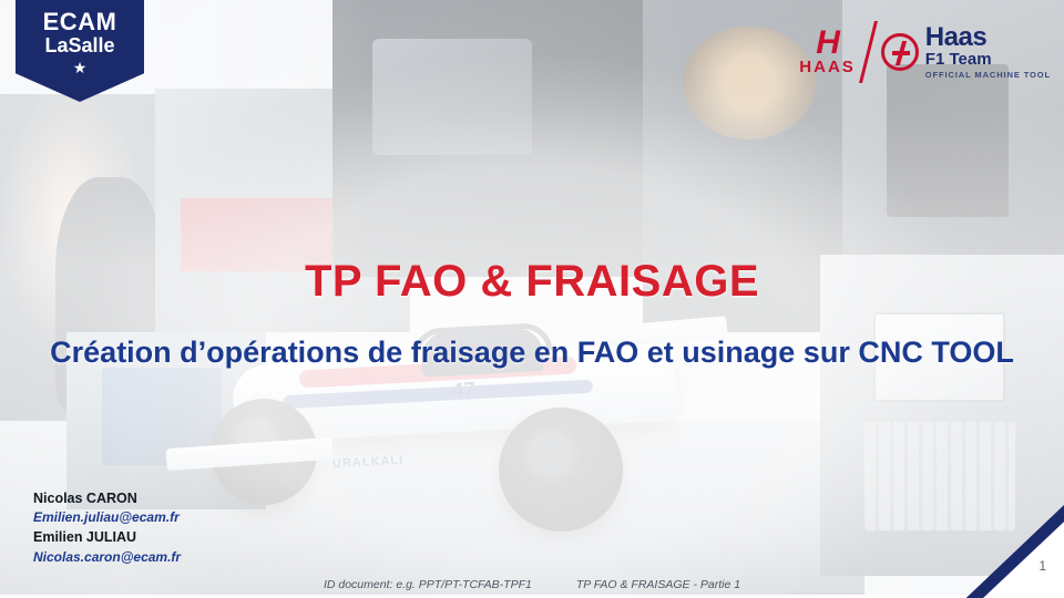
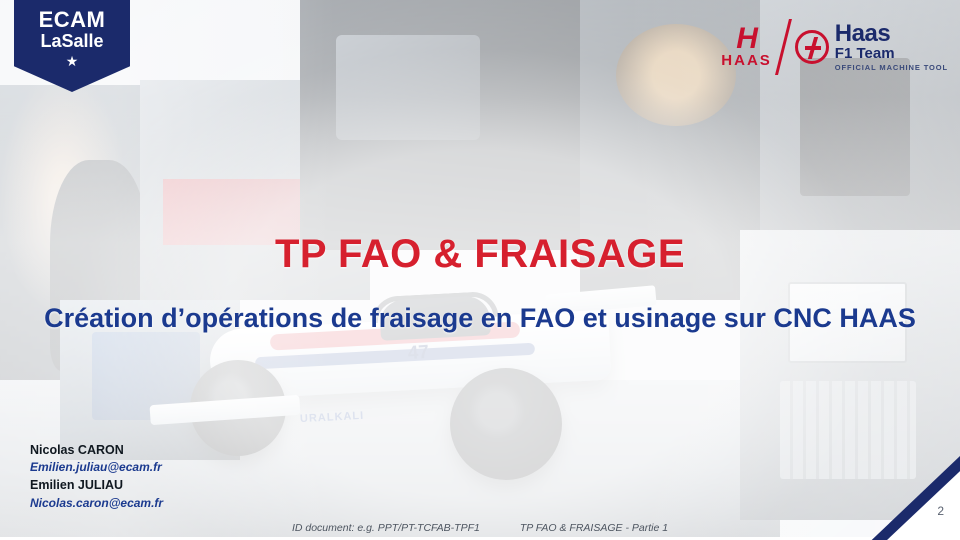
  ECAM
  LaSalle
  ★
  H
  HAAS
  Haas
  F1 Team
  OFFICIAL MACHINE TOOL
  TP FAO & FRAISAGE
- Création d’opérations de fraisage en FAO et usinage sur CNC TOOL
+ Création d’opérations de fraisage en FAO et usinage sur CNC HAAS
  Nicolas CARON
  Emilien.juliau@ecam.fr
  Emilien JULIAU
  Nicolas.caron@ecam.fr
  ID document: e.g. PPT/PT-TCFAB-TPF1
  TP FAO & FRAISAGE - Partie 1
- 1
+ 2
